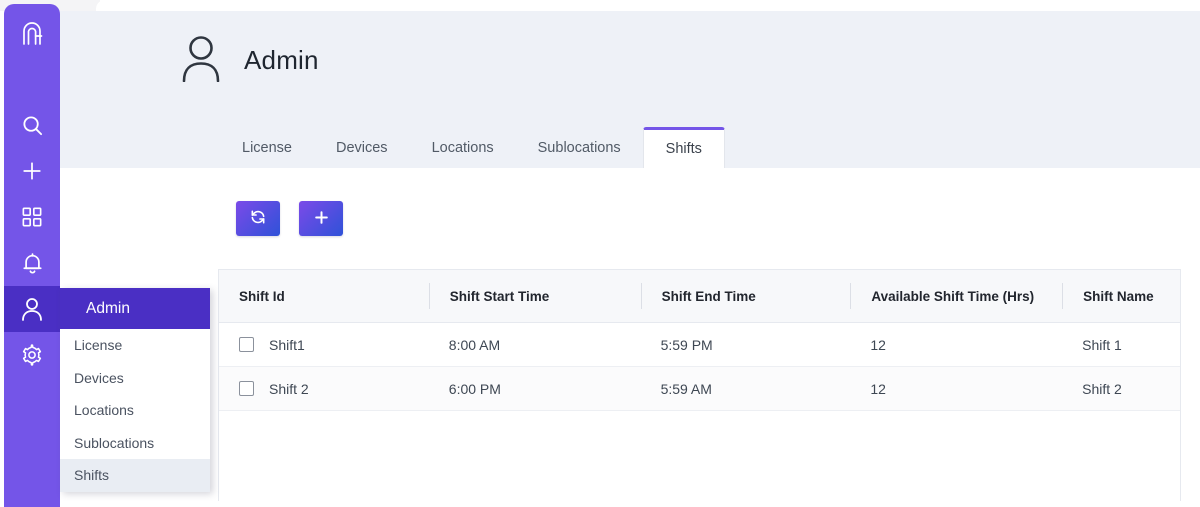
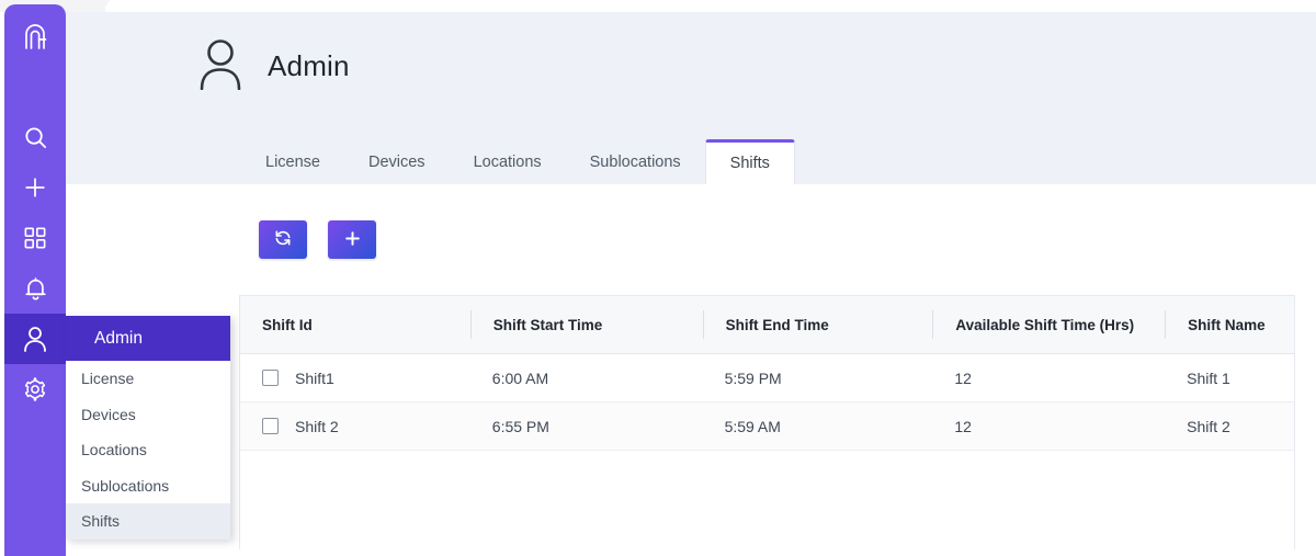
  Admin
  License
  Devices
  Locations
  Sublocations
  Shifts
  Shift Id
  Shift Start Time
  Shift End Time
  Available Shift Time (Hrs)
  Shift Name
  Shift1
- 8:00 AM
+ 6:00 AM
  5:59 PM
  12
  Shift 1
  Shift 2
- 6:00 PM
+ 6:55 PM
  5:59 AM
  12
  Shift 2
  Admin
  License
  Devices
  Locations
  Sublocations
  Shifts
